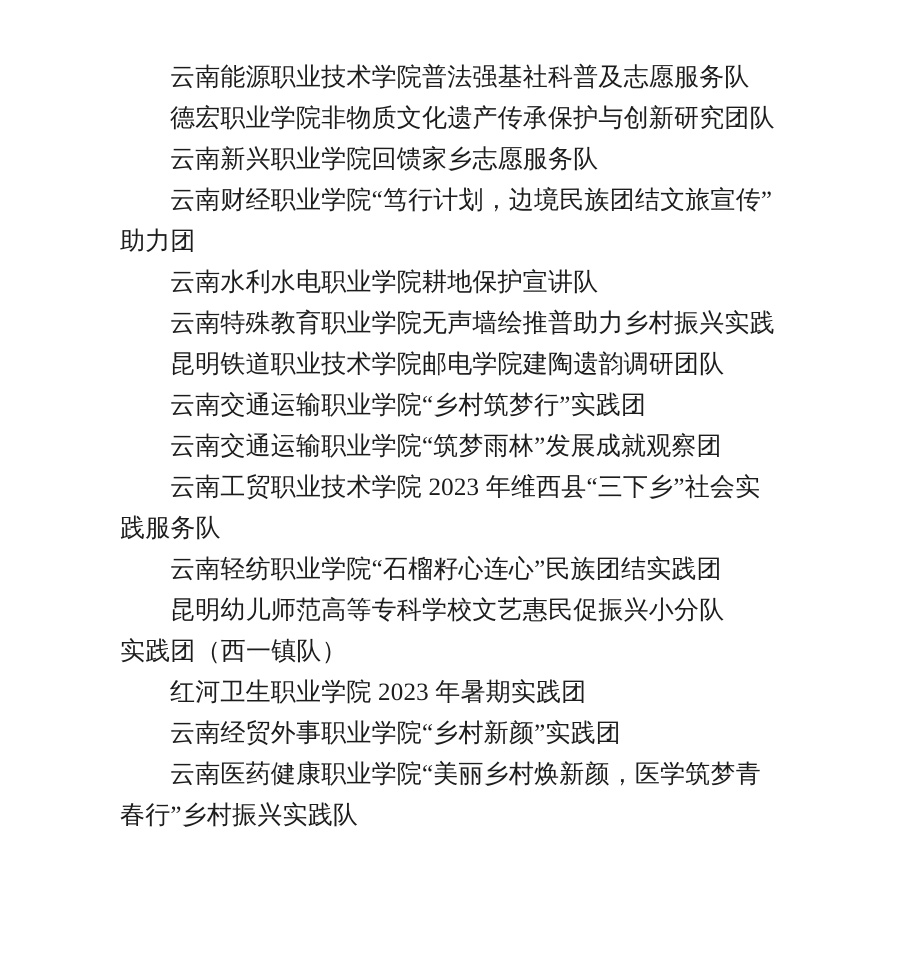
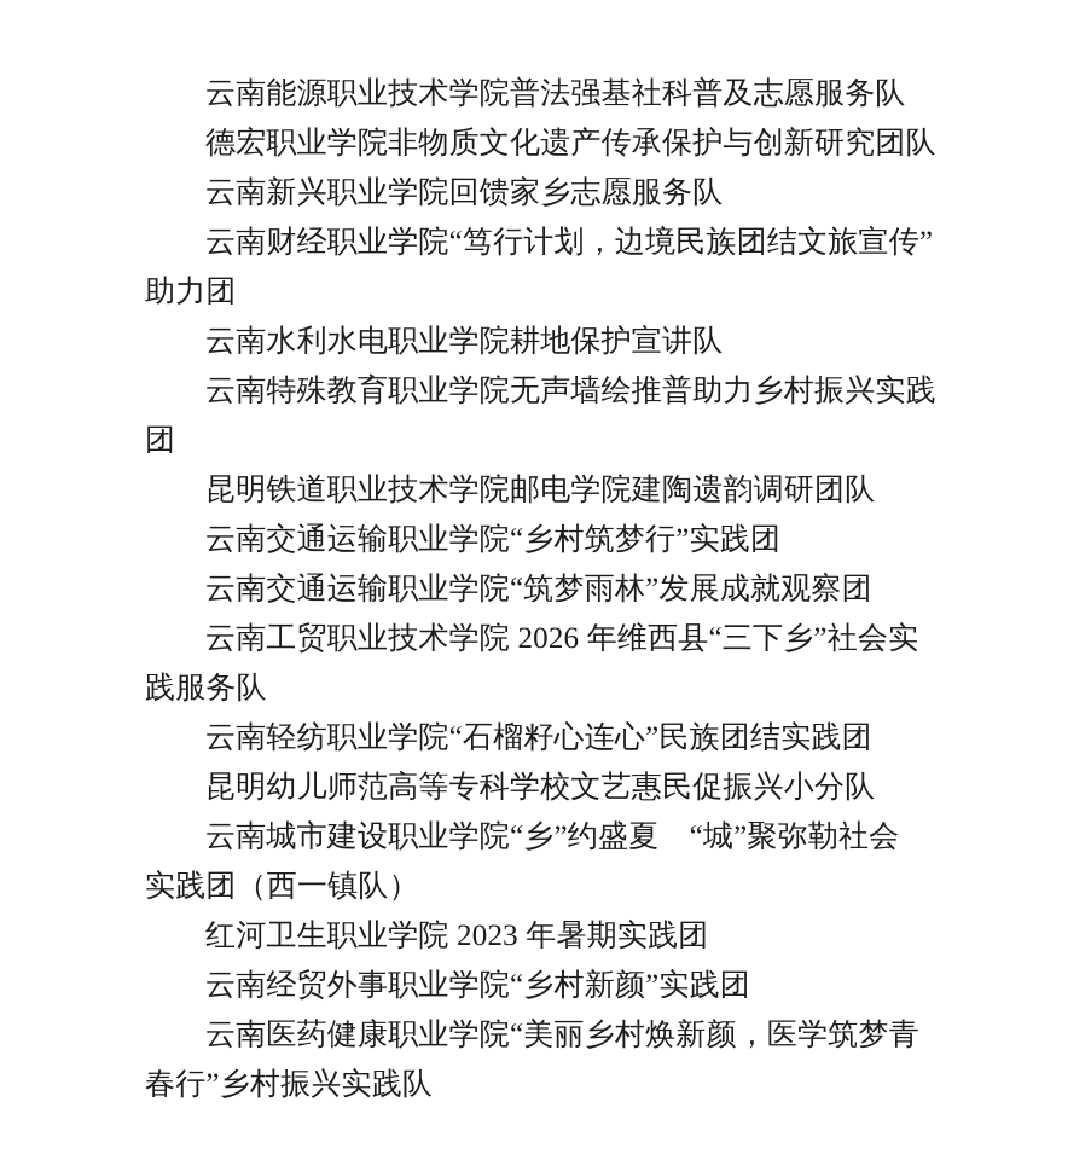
  云南能源职业技术学院普法强基社科普及志愿服务队
  德宏职业学院非物质文化遗产传承保护与创新研究团队
  云南新兴职业学院回馈家乡志愿服务队
  云南财经职业学院“笃行计划，边境民族团结文旅宣传”
  助力团
  云南水利水电职业学院耕地保护宣讲队
  云南特殊教育职业学院无声墙绘推普助力乡村振兴实践
+ 团
  昆明铁道职业技术学院邮电学院建陶遗韵调研团队
  云南交通运输职业学院“乡村筑梦行”实践团
  云南交通运输职业学院“筑梦雨林”发展成就观察团
- 云南工贸职业技术学院 2023 年维西县“三下乡”社会实
+ 云南工贸职业技术学院 2026 年维西县“三下乡”社会实
  践服务队
  云南轻纺职业学院“石榴籽心连心”民族团结实践团
  昆明幼儿师范高等专科学校文艺惠民促振兴小分队
+ 云南城市建设职业学院“乡”约盛夏 “城”聚弥勒社会
  实践团（西一镇队）
  红河卫生职业学院 2023 年暑期实践团
  云南经贸外事职业学院“乡村新颜”实践团
  云南医药健康职业学院“美丽乡村焕新颜，医学筑梦青
  春行”乡村振兴实践队
